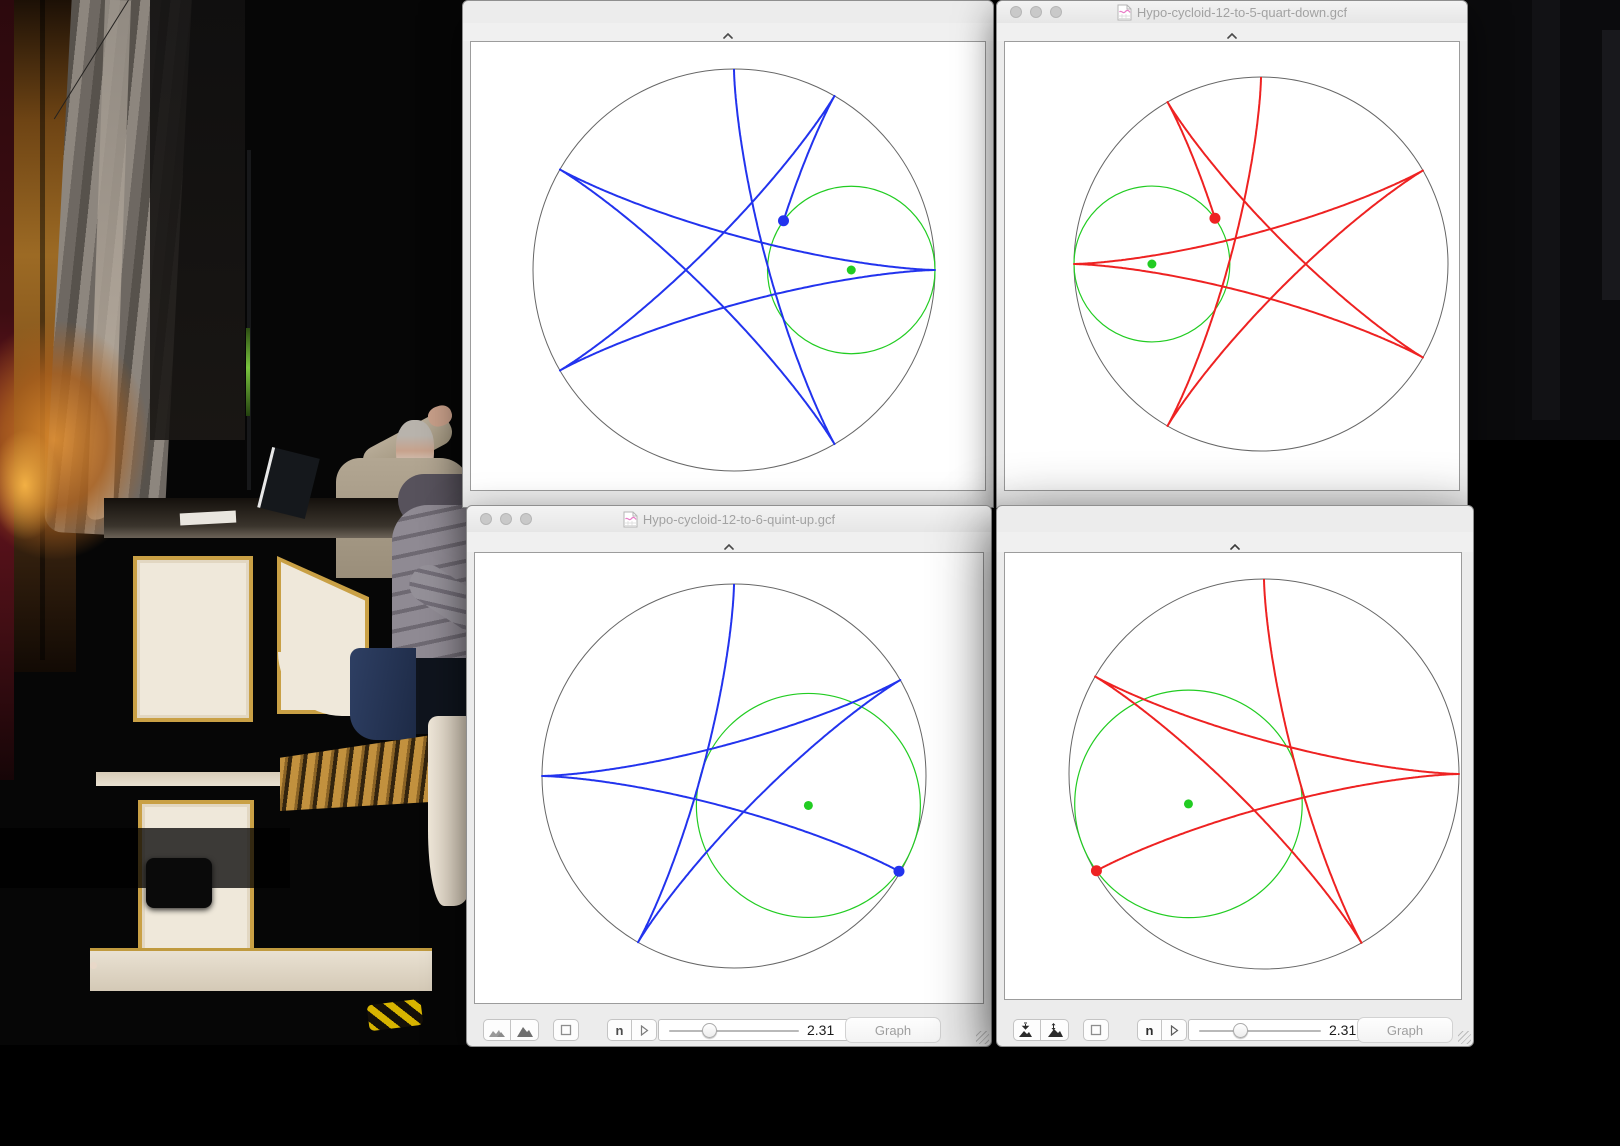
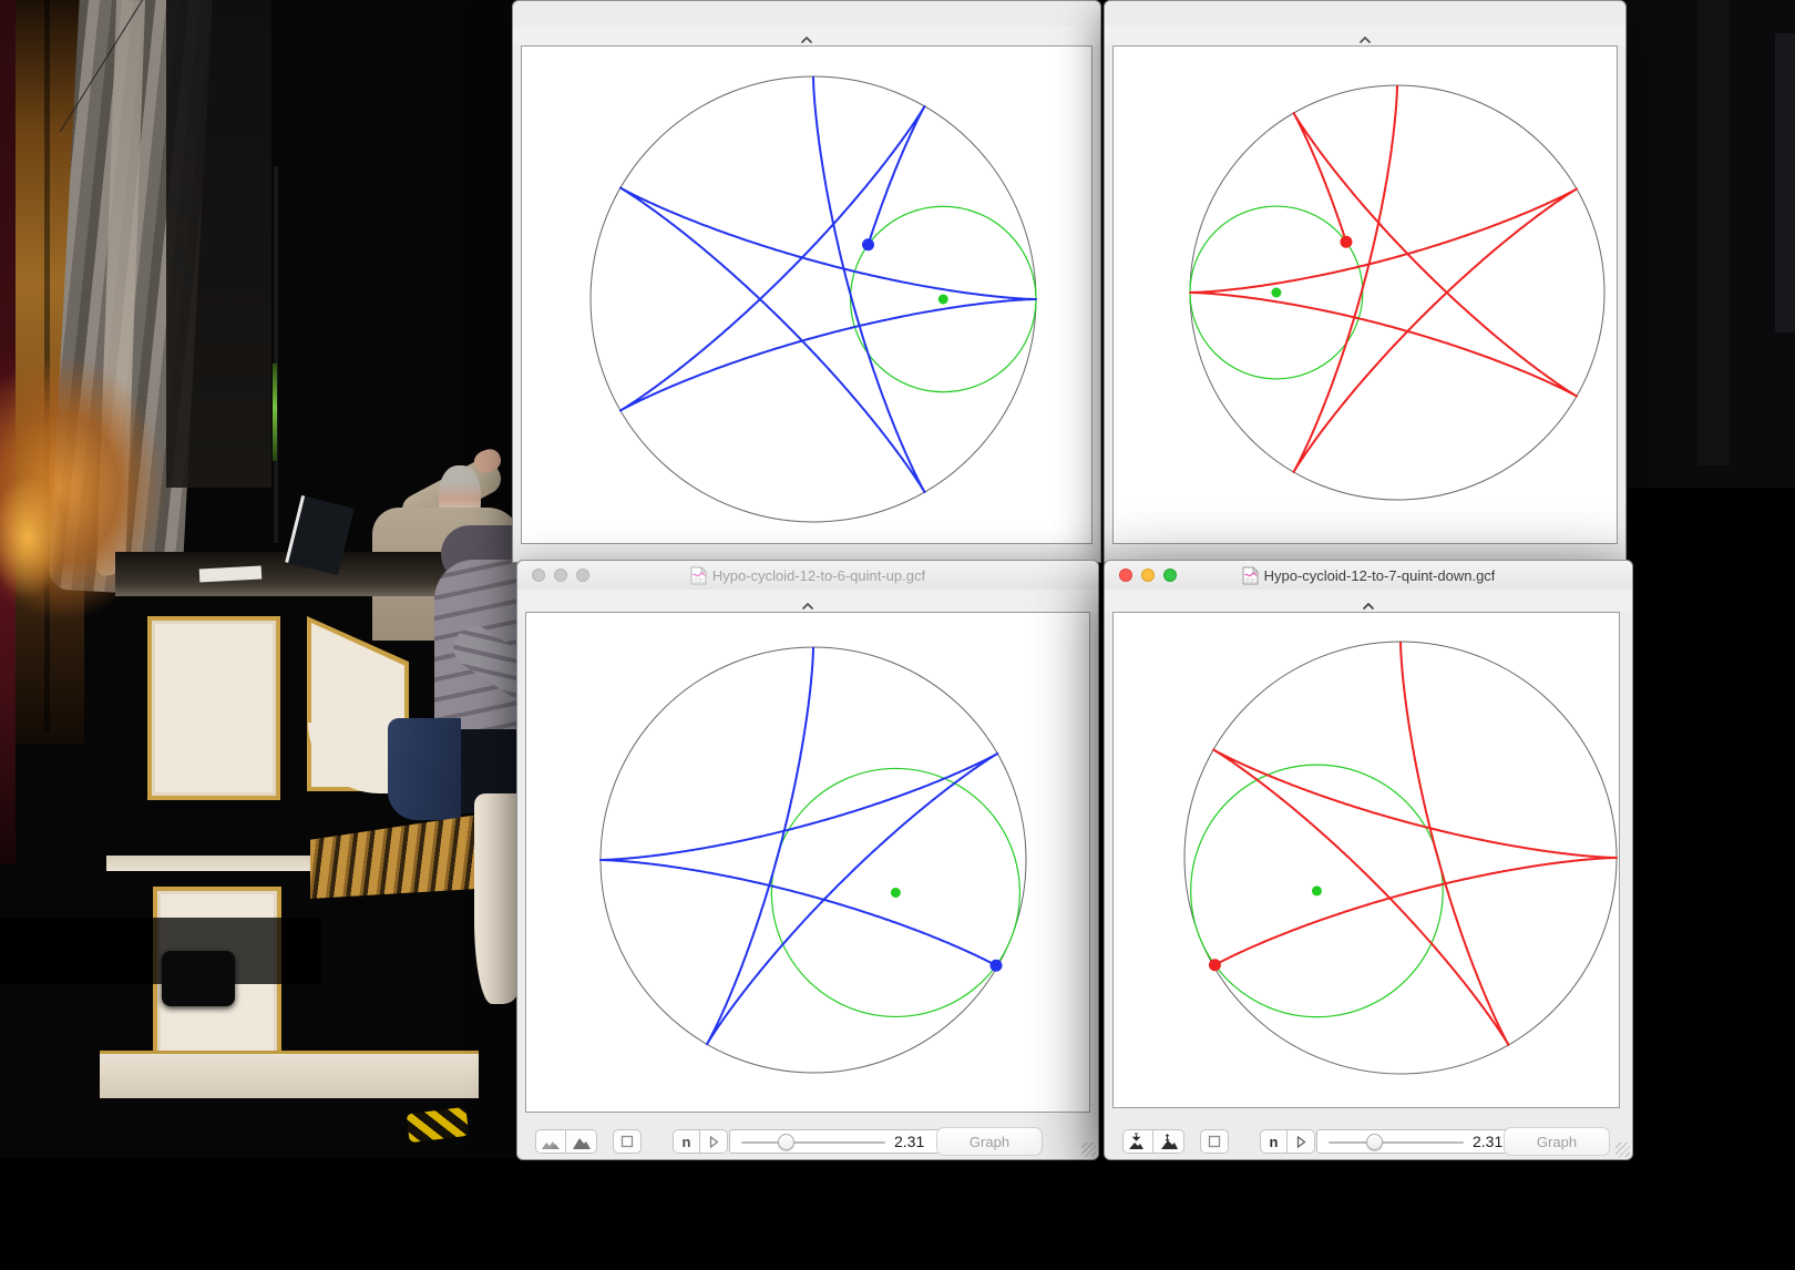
- Hypo-cycloid-12-to-5-quart-down.gcf
  Hypo-cycloid-12-to-6-quint-up.gcf
  n
  2.31
  Graph
+ Hypo-cycloid-12-to-7-quint-down.gcf
  n
  2.31
  Graph
